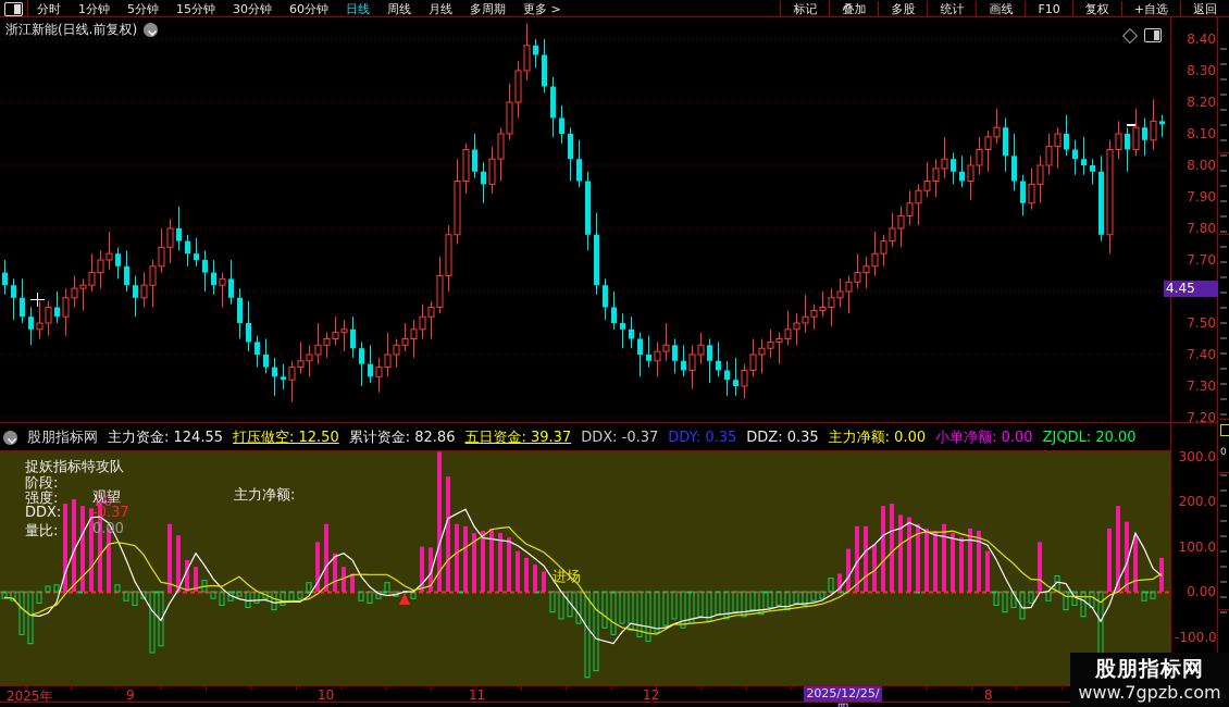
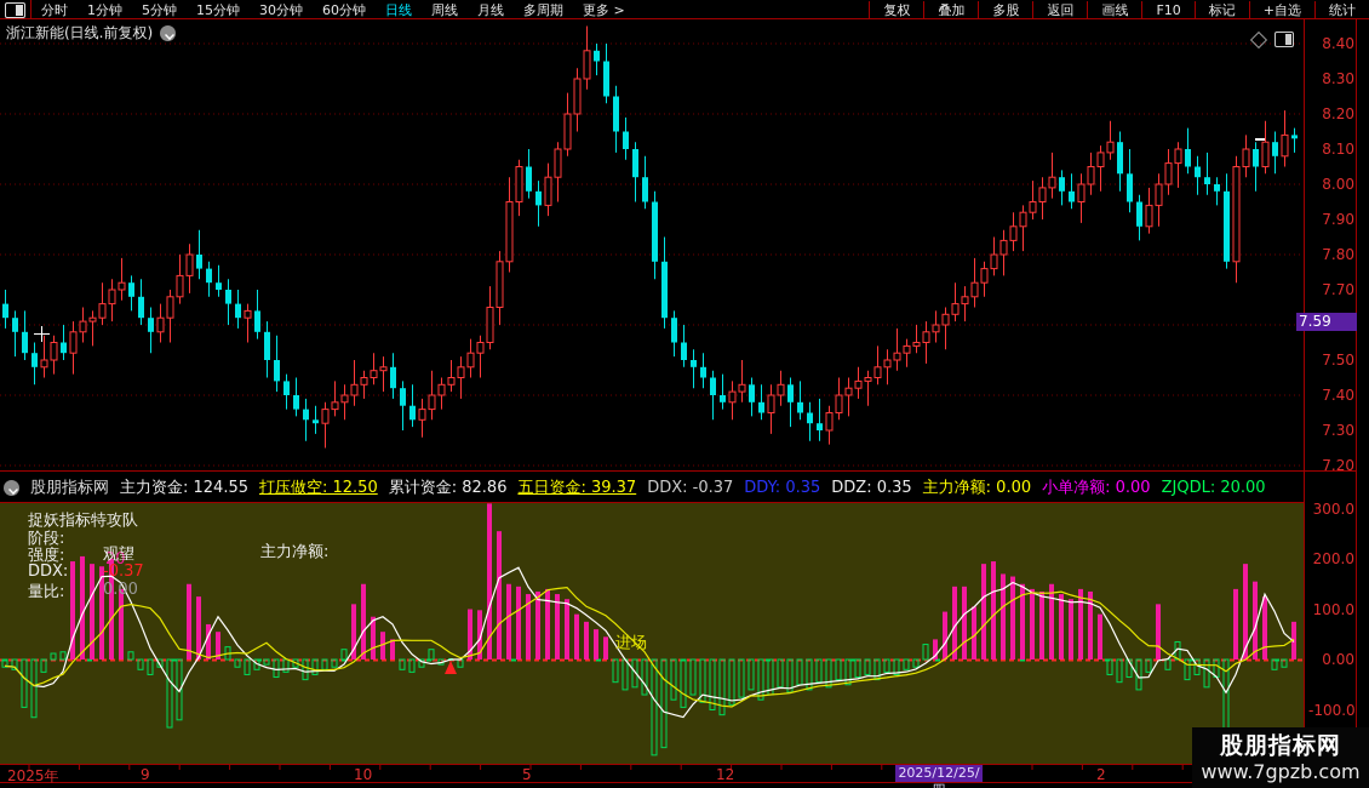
  分时
  1分钟
  5分钟
  15分钟
  30分钟
  60分钟
  日线
  周线
  月线
  多周期
  更多 >
- 标记
+ 复权
  叠加
  多股
- 统计
+ 返回
  画线
  F10
- 复权
+ 标记
  +自选
- 返回
+ 统计
  浙江新能(日线.前复权)
  股朋指标网
  主力资金: 124.55
  打压做空: 12.50
  累计资金: 82.86
  五日资金: 39.37
  DDX: -0.37
  DDY: 0.35
  DDZ: 0.35
  主力净额: 0.00
  小单净额: 0.00
  ZJQDL: 20.00
  捉妖指标特攻队
  阶段:
  强度:
  20
  观望
  DDX:
  -0.37
  量比:
  0.00
  主力净额:
  进场
- 4.45
+ 7.59
  2025/12/25/
  2025年
- 0
  股朋指标网
  www.7gpzb.com
  8.40
  8.30
  8.20
  8.10
  8.00
  7.90
  7.80
  7.70
  7.50
  7.40
  7.30
  7.20
  300.0
  200.0
  100.0
  0.00
  -100.0
  9
  10
- 11
+ 5
  12
- 8
+ 2
